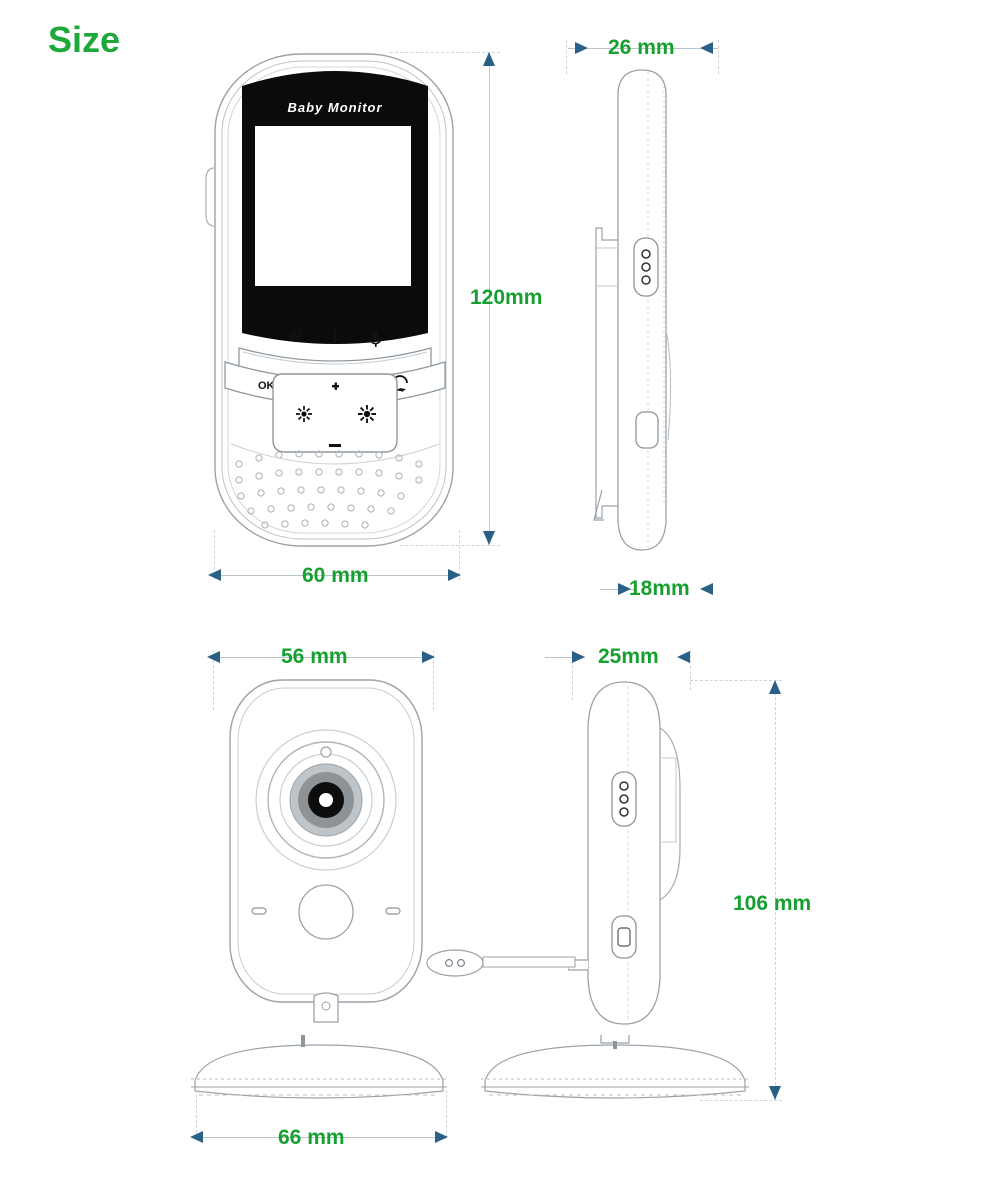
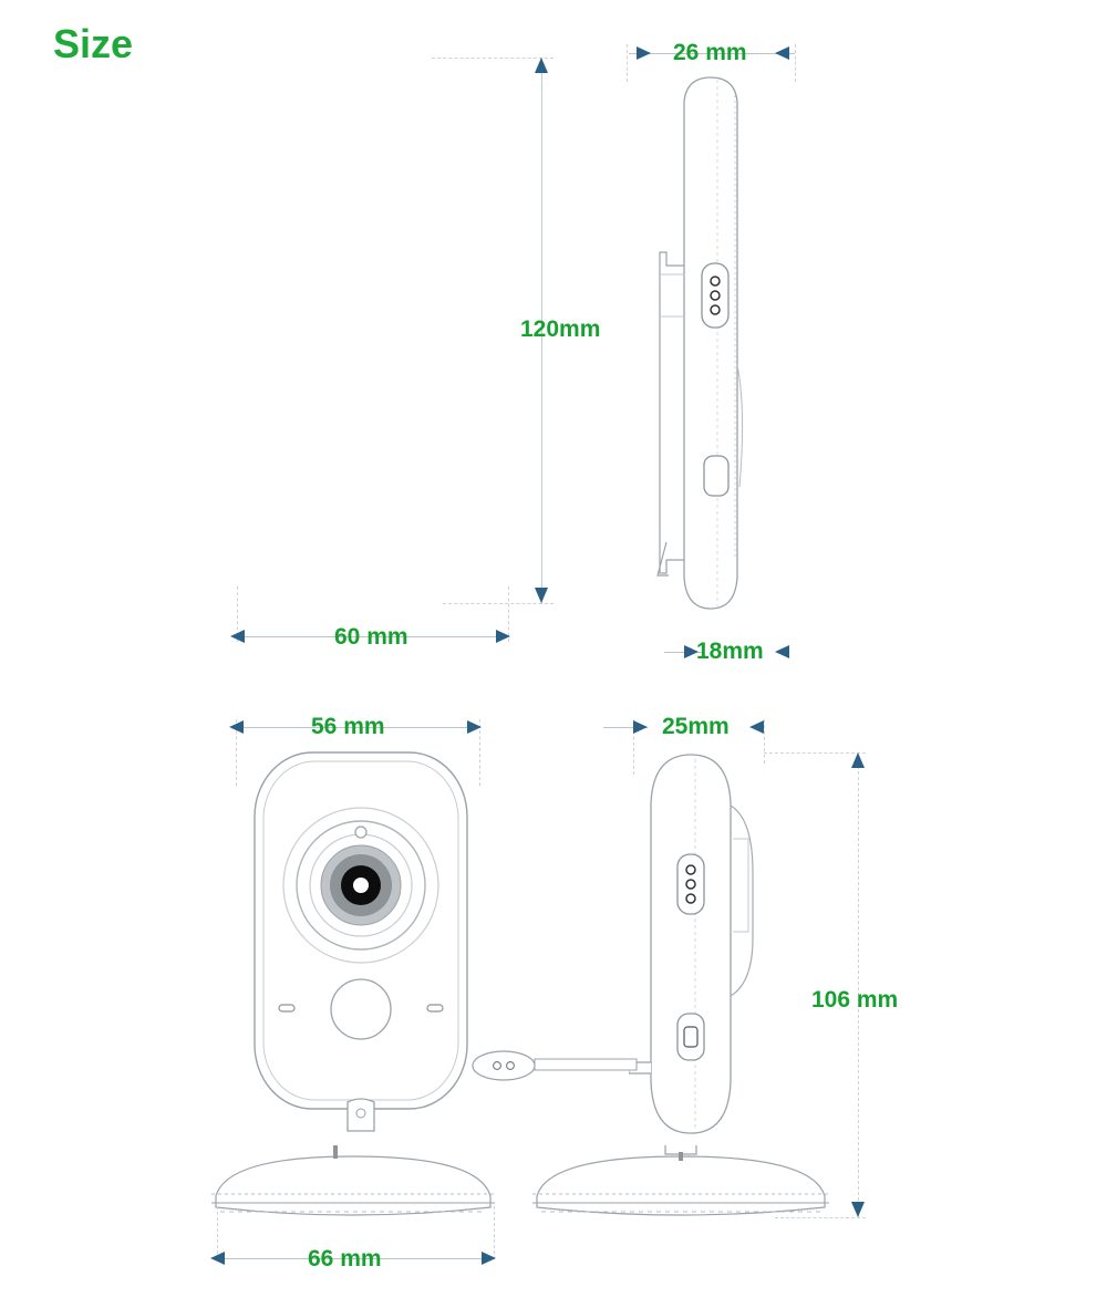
  Size
- Baby Monitor
- OK
  120mm
  26 mm
  60 mm
  18mm
  56 mm
  25mm
  106 mm
  66 mm
